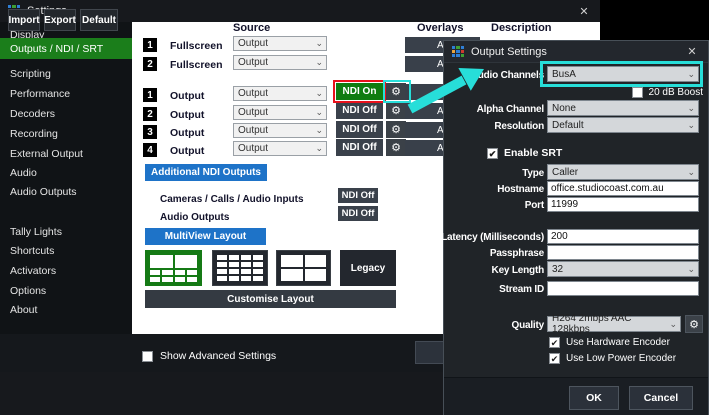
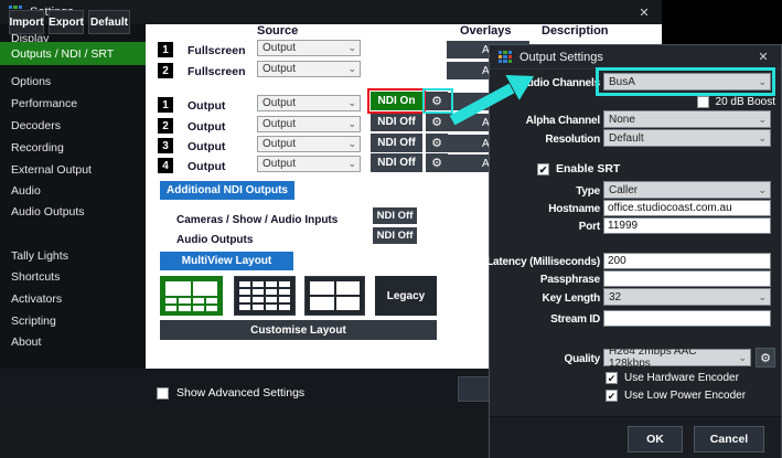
  ✕
  Display
  Outputs / NDI / SRT
- Scripting
+ Options
  Performance
  Decoders
  Recording
  External Output
  Audio
  Audio Outputs
  Tally Lights
  Shortcuts
  Activators
- Options
+ Scripting
  About
  Import
  Export
  Default
  Show Advanced Settings
  Source
  Overlays
  Description
  1
  Fullscreen
  Output
  ⌄
  2
  Fullscreen
  Output
  ⌄
  1
  Output
  Output
  ⌄
  NDI On
  ⚙
  2
  Output
  Output
  ⌄
  NDI Off
  ⚙
  3
  Output
  Output
  ⌄
  NDI Off
  ⚙
  4
  Output
  Output
  ⌄
  NDI Off
  ⚙
  Additional NDI Outputs
- Cameras / Calls / Audio Inputs
+ Cameras / Show / Audio Inputs
  NDI Off
  Audio Outputs
  NDI Off
  MultiView Layout
  Legacy
  Customise Layout
  Output Settings
  ✕
  udio Channels
  BusA
  ⌄
  20 dB Boost
  Alpha Channel
  None
  ⌄
  Resolution
  Default
  ⌄
  ✔
  Enable SRT
  Type
  Caller
  ⌄
  Hostname
  office.studiocoast.com.au
  Port
  11999
  Latency (Milliseconds)
  200
  Passphrase
  Key Length
  32
  ⌄
  Stream ID
  Quality
  H264 2mbps AAC 128kbps
  ⌄
  ⚙
  ✔
  Use Hardware Encoder
  ✔
  Use Low Power Encoder
  OK
  Cancel
